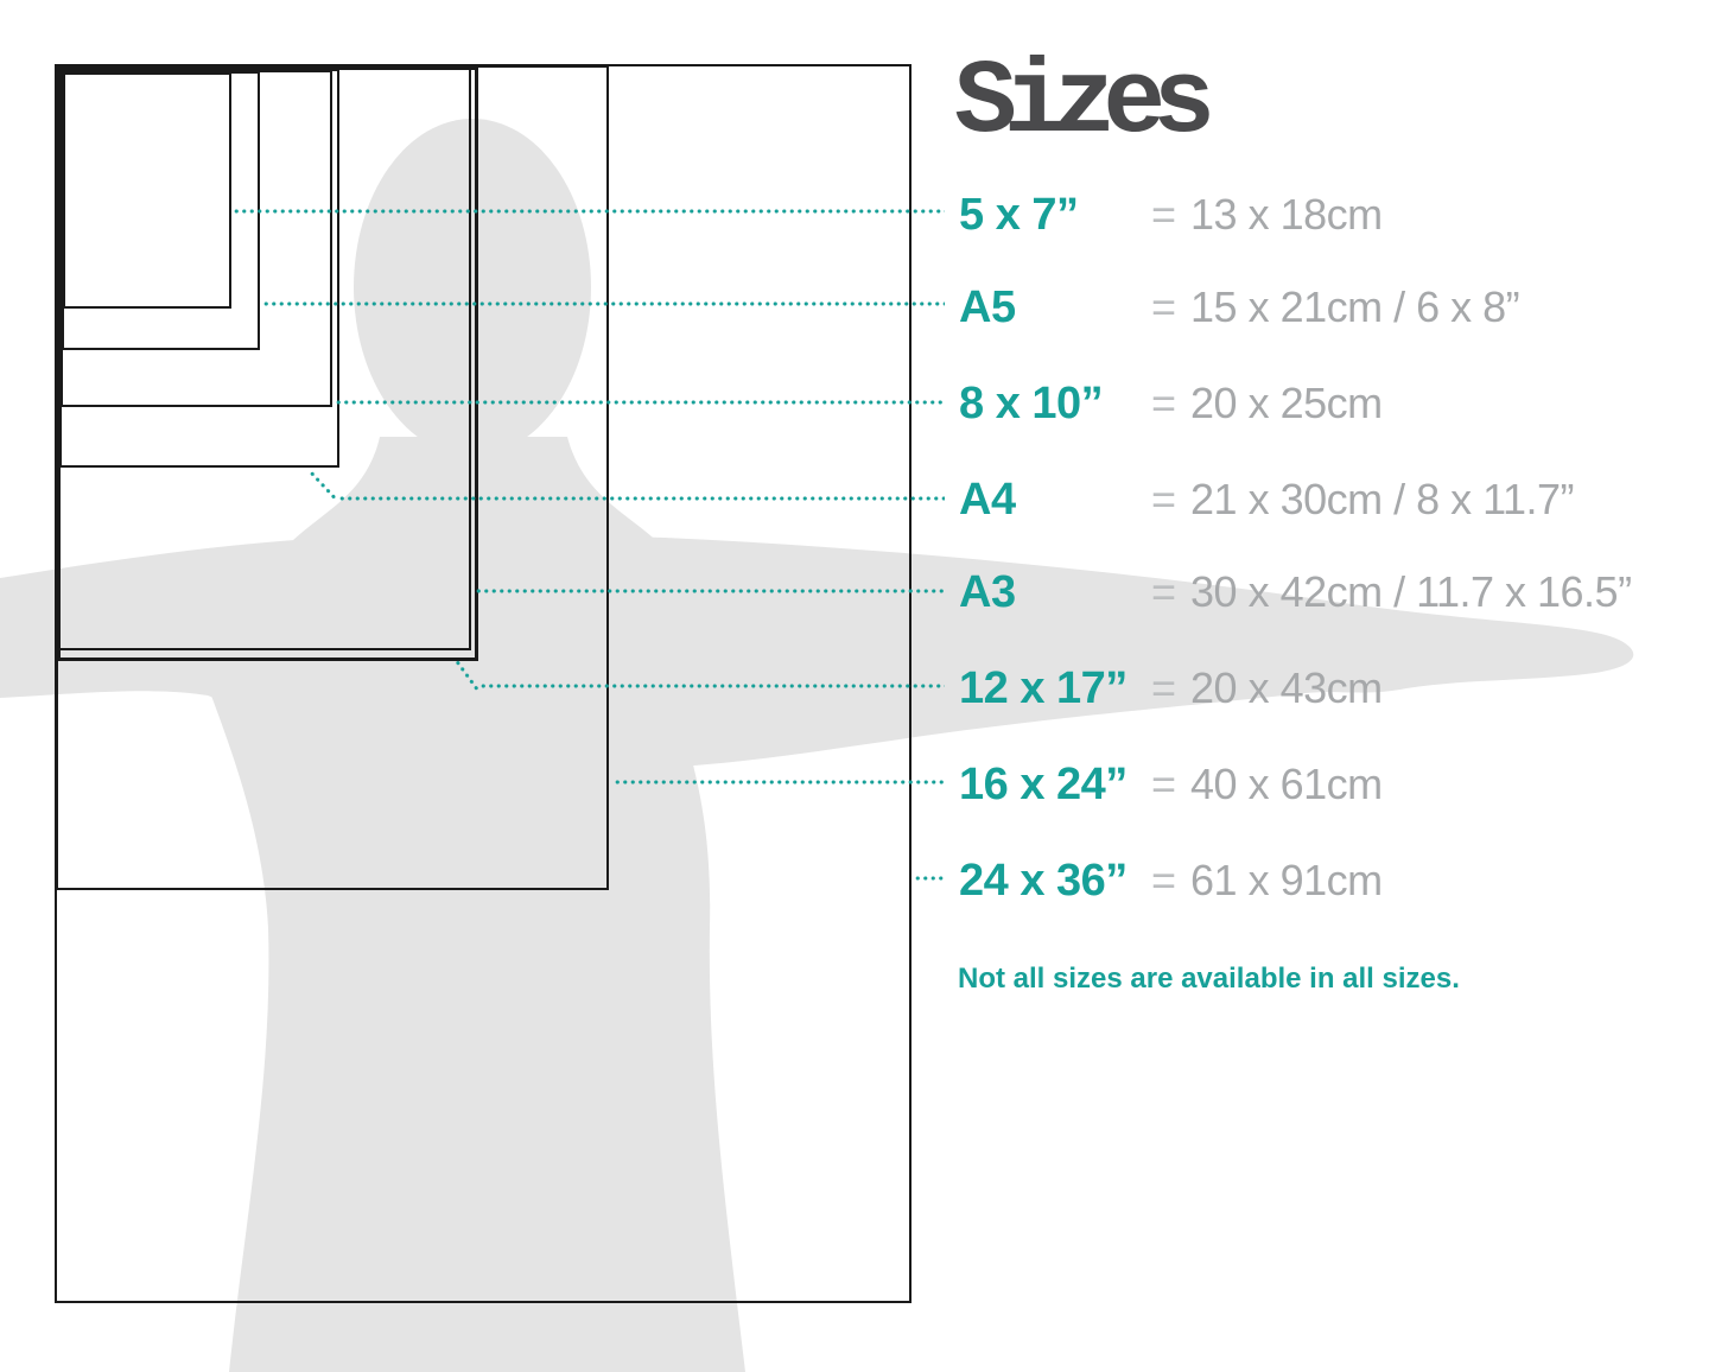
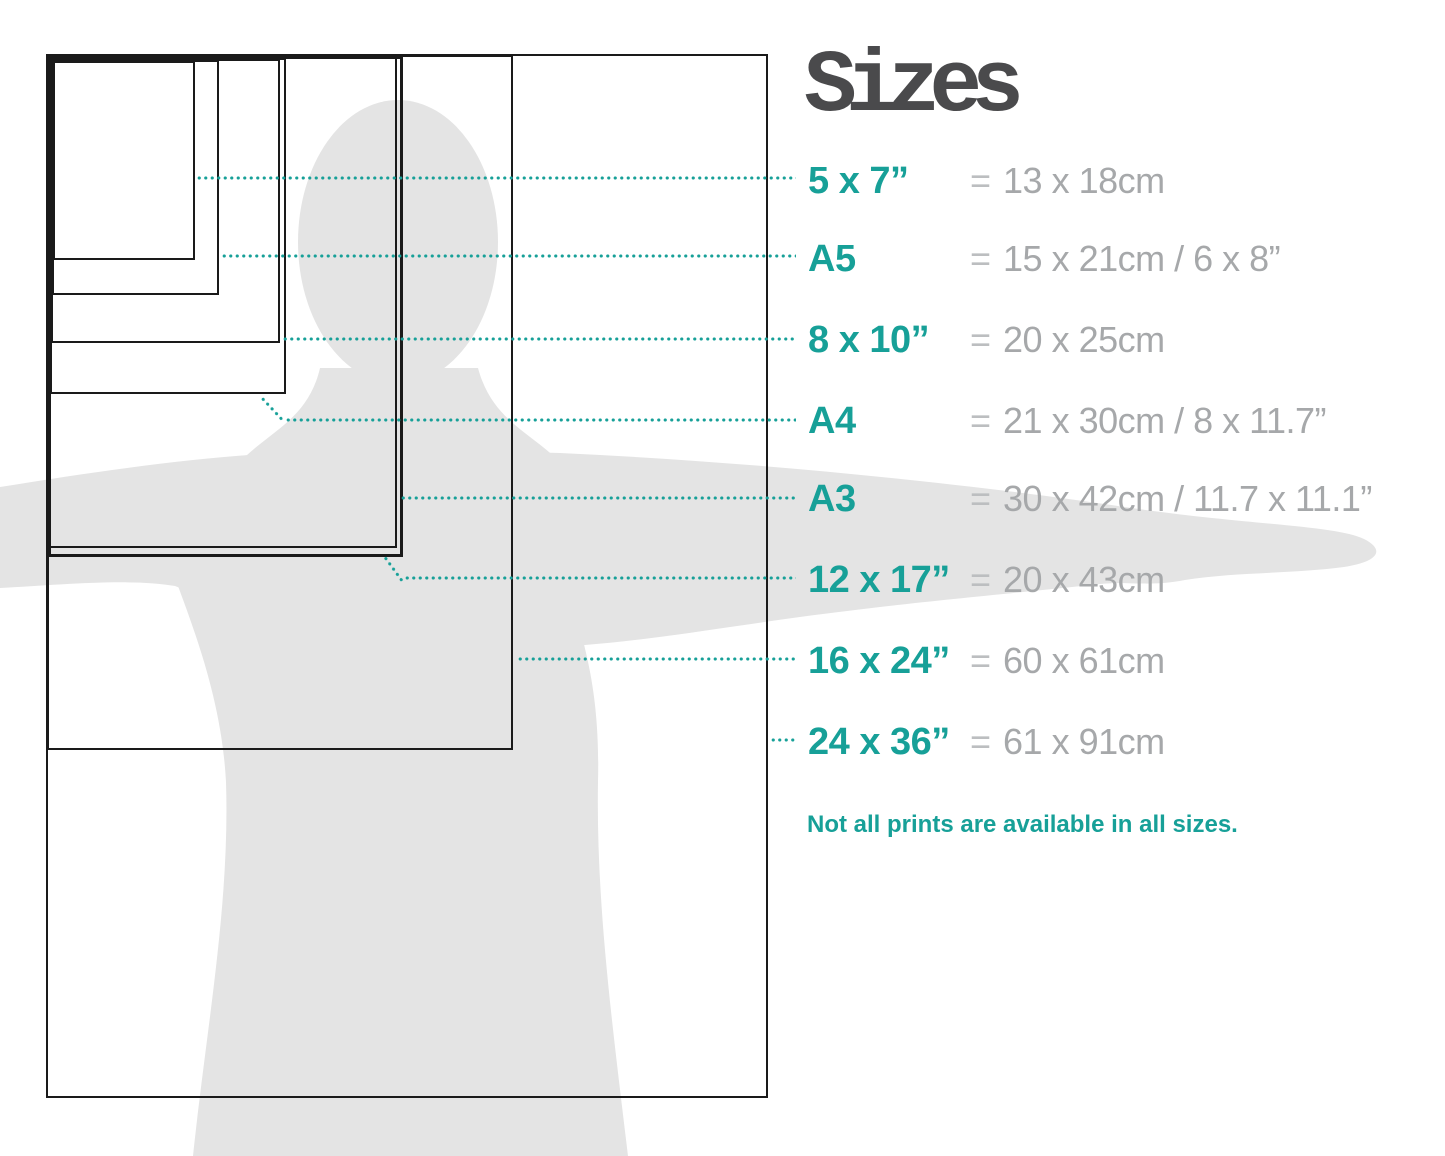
  Sizes
  5 x 7”
  =
  13 x 18cm
  A5
  =
  15 x 21cm / 6 x 8”
  8 x 10”
  =
  20 x 25cm
  A4
  =
  21 x 30cm / 8 x 11.7”
  A3
  =
- 30 x 42cm / 11.7 x 16.5”
+ 30 x 42cm / 11.7 x 11.1”
  12 x 17”
  =
  20 x 43cm
  16 x 24”
  =
- 40 x 61cm
+ 60 x 61cm
  24 x 36”
  =
  61 x 91cm
- Not all sizes are available in all sizes.
+ Not all prints are available in all sizes.
